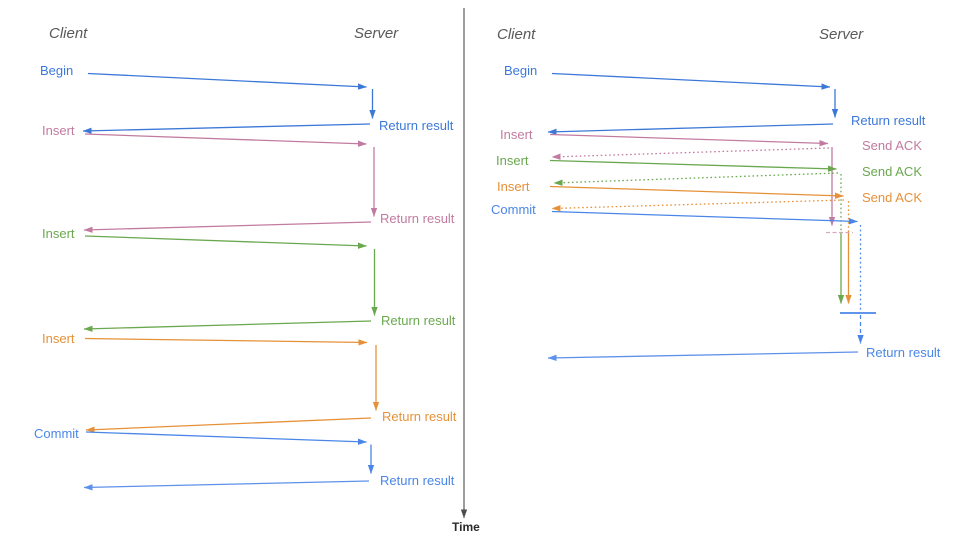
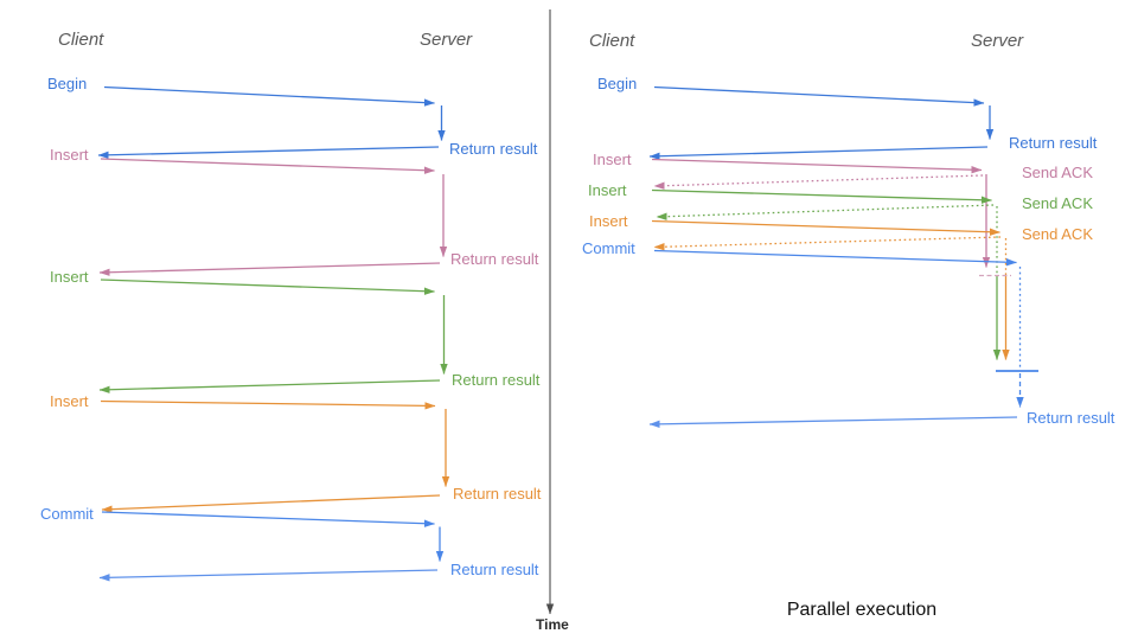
  Client
  Server
  Begin
  Return result
  Insert
  Return result
  Insert
  Return result
  Insert
  Return result
  Commit
  Return result
  Client
  Server
  Begin
  Return result
  Insert
  Send ACK
  Insert
  Send ACK
  Insert
  Send ACK
  Commit
  Return result
+ Parallel execution
  Time
